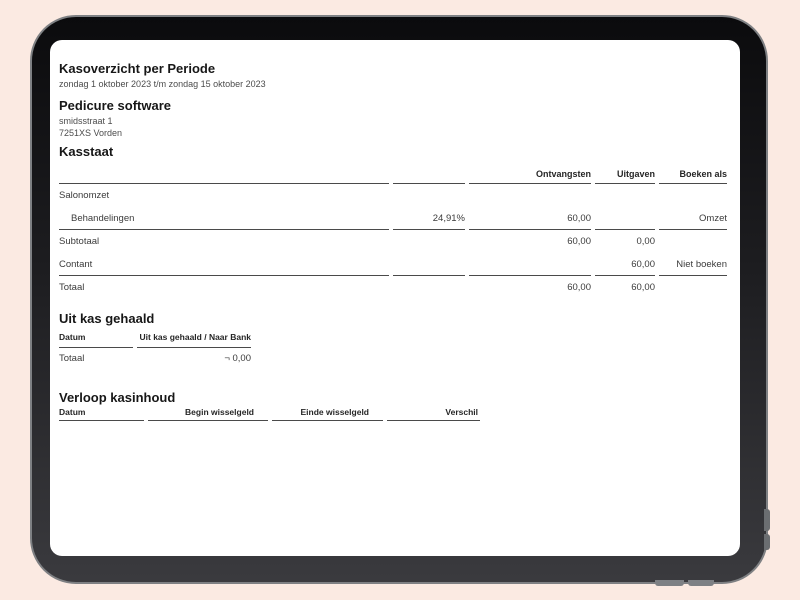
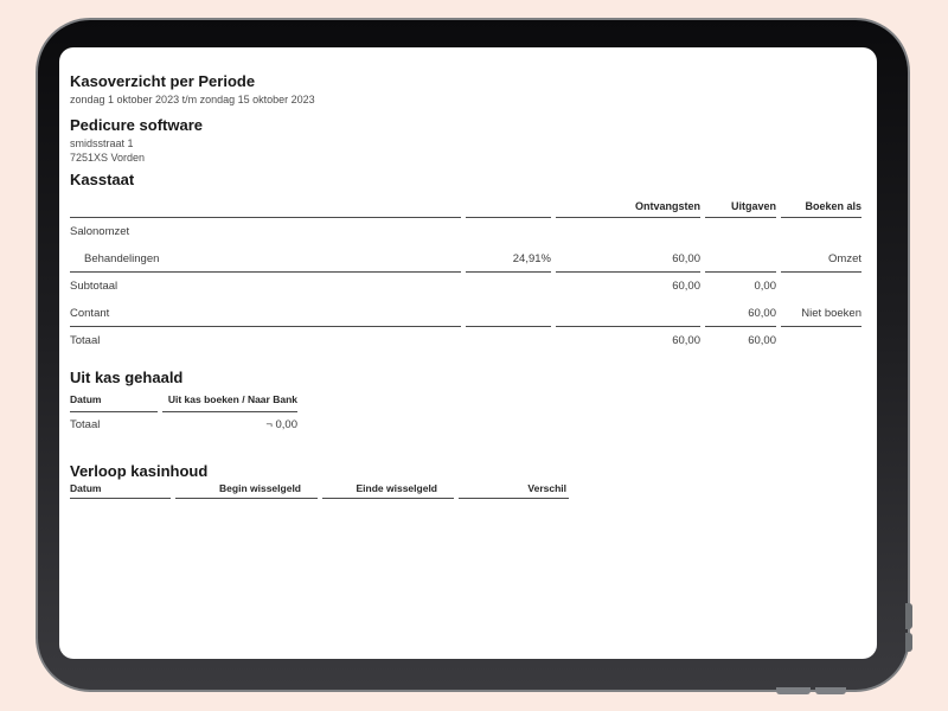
  Kasoverzicht per Periode
  zondag 1 oktober 2023 t/m zondag 15 oktober 2023
  Pedicure software
  smidsstraat 1
  7251XS Vorden
  Kasstaat
  		Ontvangsten	Uitgaven	Boeken als
  Salonomzet
  Behandelingen	24,91%	60,00		Omzet
  Subtotaal		60,00	0,00
  Contant			60,00	Niet boeken
  Totaal		60,00	60,00
  Uit kas gehaald
- Datum	Uit kas gehaald / Naar Bank
+ Datum	Uit kas boeken / Naar Bank
  Totaal	¬ 0,00
  Verloop kasinhoud
  Datum	Begin wisselgeld	Einde wisselgeld	Verschil
